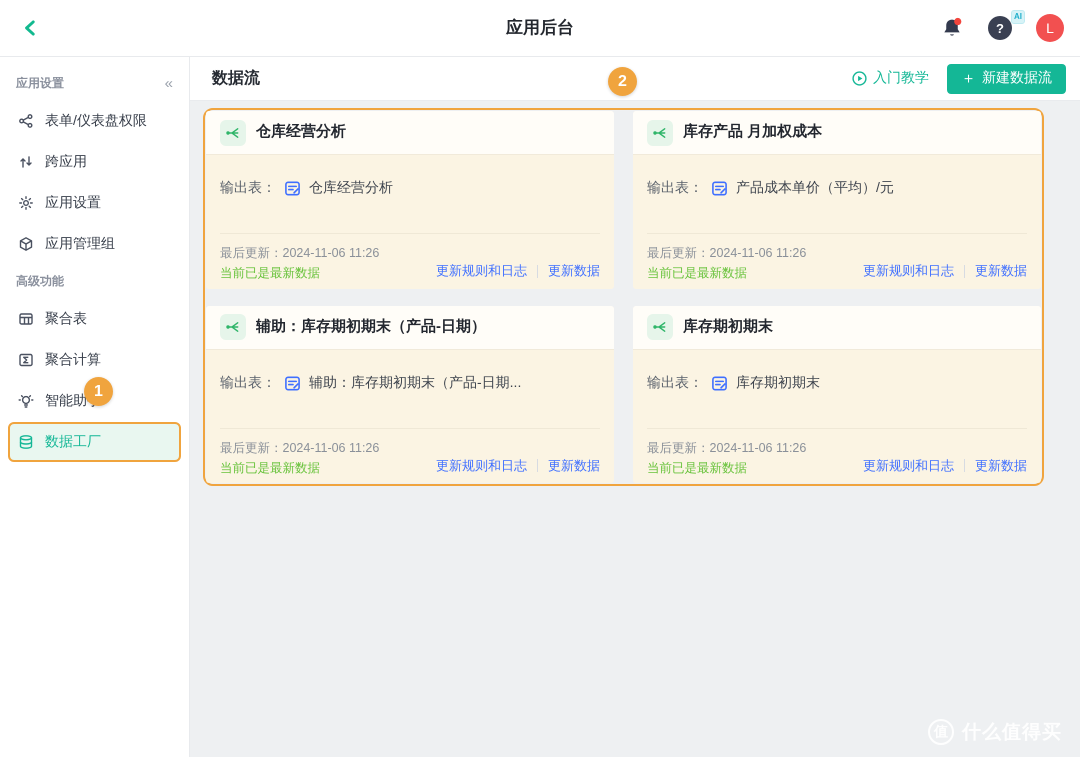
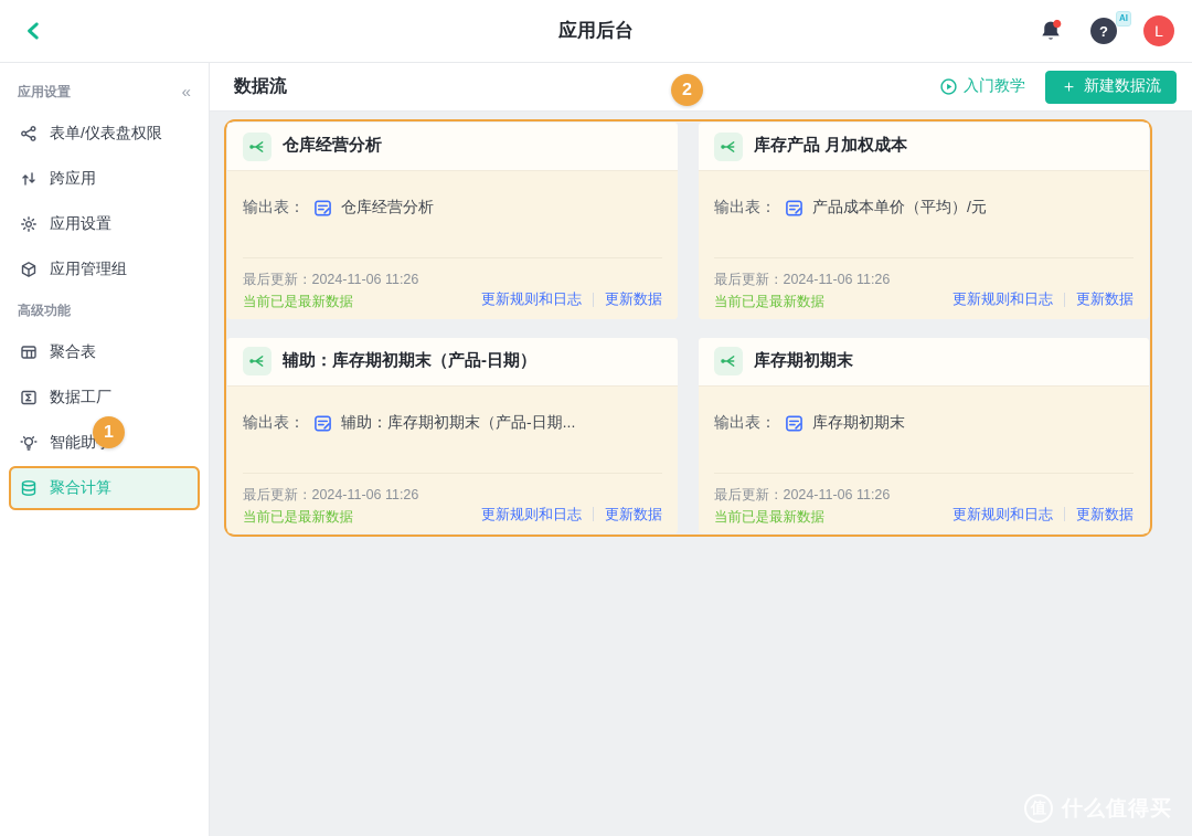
  应用后台
  ?
  AI
  L
  应用设置
  «
  表单/仪表盘权限
  跨应用
  应用设置
  应用管理组
  高级功能
  聚合表
- 聚合计算
+ 数据工厂
  智能助
- 数据工厂
+ 聚合计算
  数据流
  入门教学
  ＋
  新建数据流
  仓库经营分析
  输出表：
  仓库经营分析
  最后更新：2024-11-06 11:26
  当前已是最新数据
  更新规则和日志
  更新数据
  库存产品 月加权成本
  输出表：
  产品成本单价（平均）/元
  最后更新：2024-11-06 11:26
  当前已是最新数据
  更新规则和日志
  更新数据
  辅助：库存期初期末（产品-日期）
  输出表：
  辅助：库存期初期末（产品-日期...
  最后更新：2024-11-06 11:26
  当前已是最新数据
  更新规则和日志
  更新数据
  库存期初期末
  输出表：
  库存期初期末
  最后更新：2024-11-06 11:26
  当前已是最新数据
  更新规则和日志
  更新数据
  1
  2
